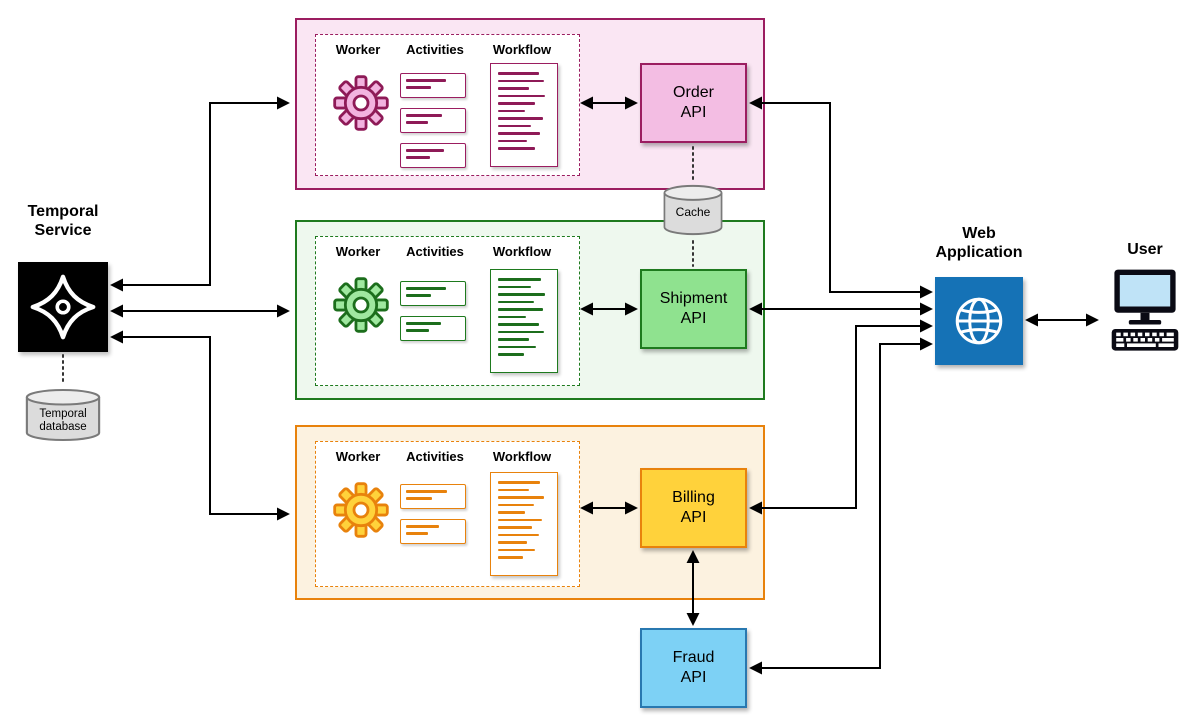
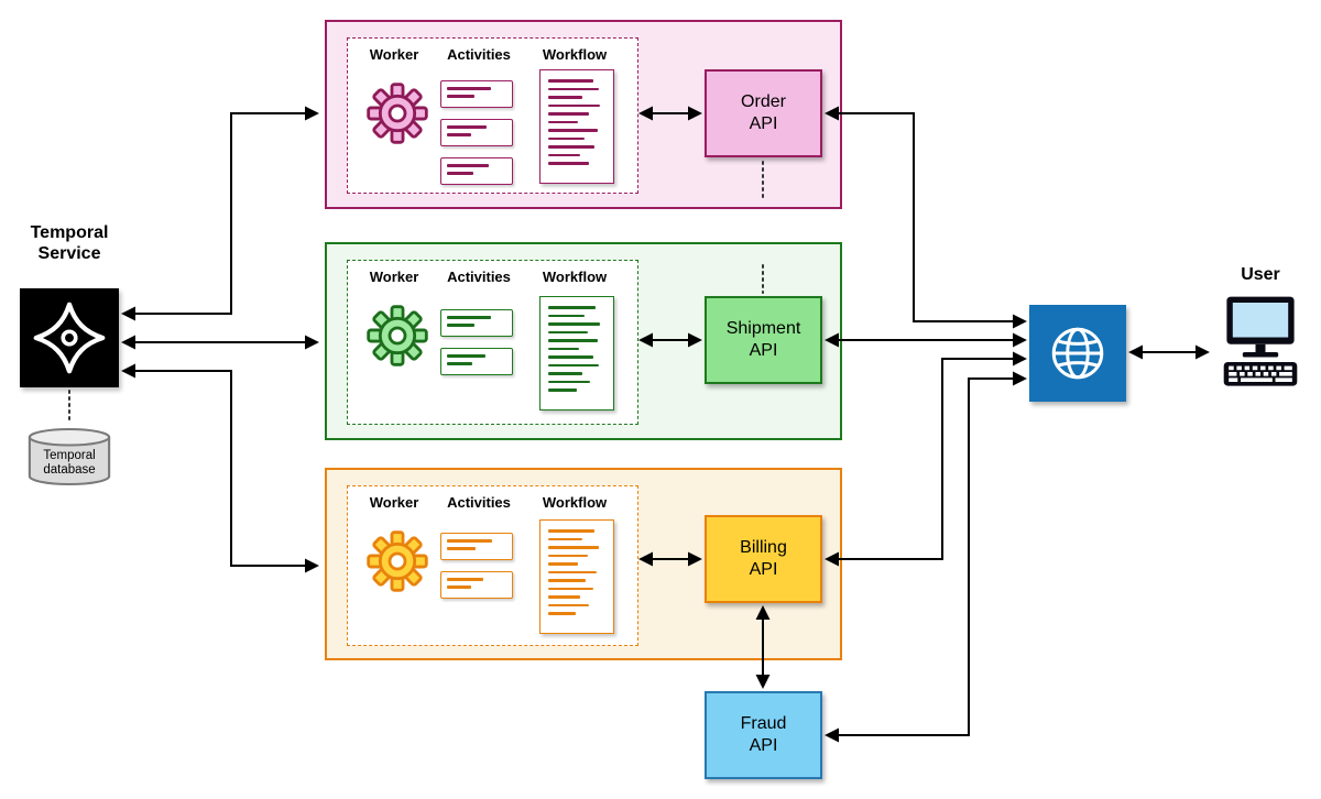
  Temporal
  Service
  Temporal
  database
  Worker
  Activities
  Workflow
  Worker
  Activities
  Workflow
  Worker
  Activities
  Workflow
  Order
  API
  Shipment
  API
  Billing
  API
  Fraud
  API
- Cache
- Web
- Application
  User
